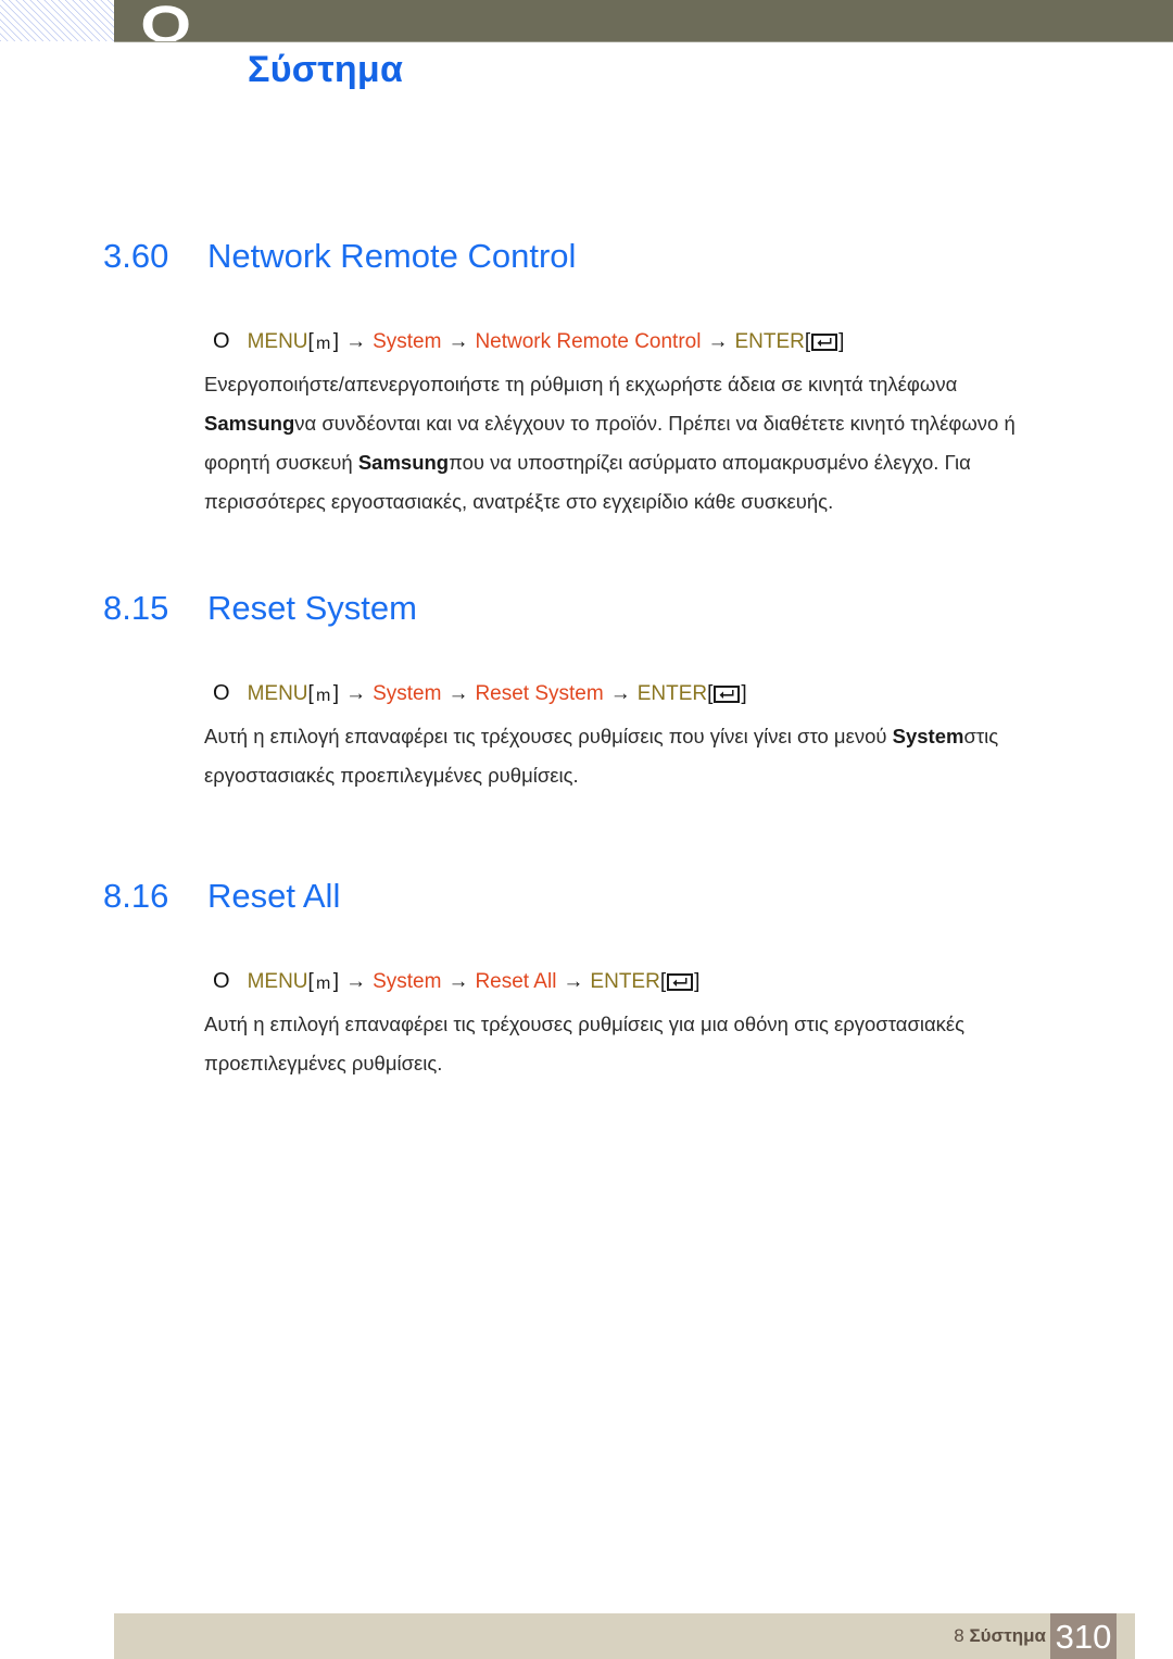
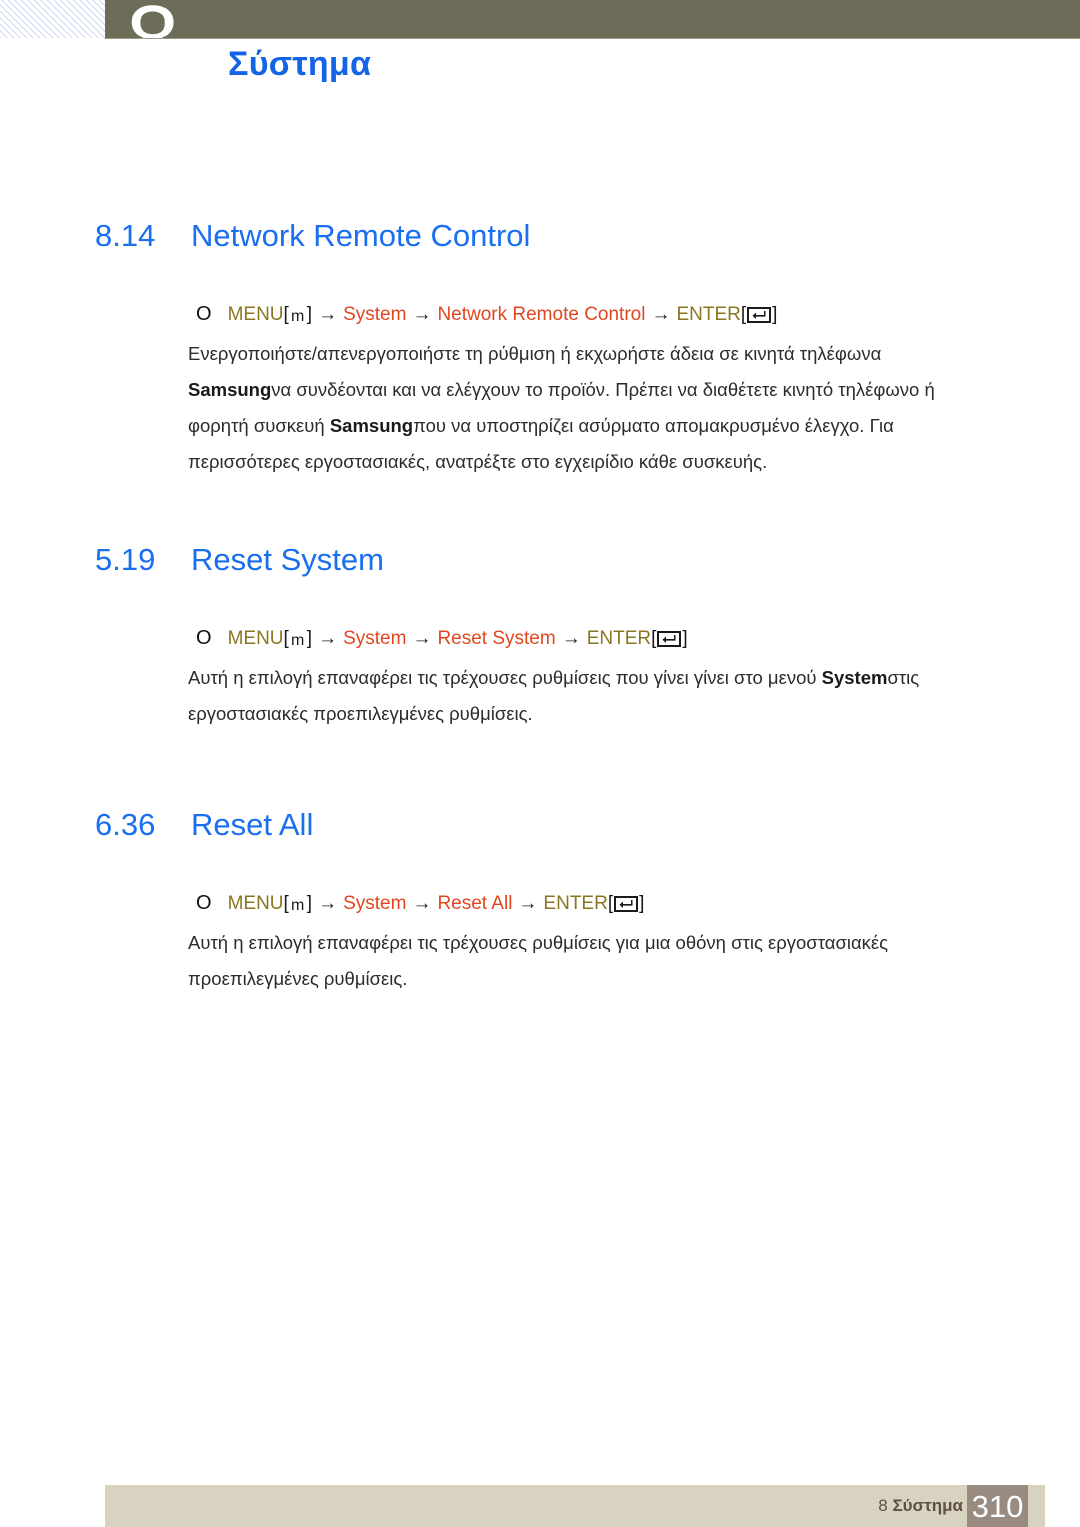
  Σύστημα
- 3.60 Network Remote Control
+ 8.14 Network Remote Control
  O MENU[
  m
  ] → System → Network Remote Control → ENTER[ ]
  Ενεργοποιήστε/απενεργοποιήστε τη ρύθμιση ή εκχωρήστε άδεια σε κινητά τηλέφωνα Samsungνα συνδέονται και να ελέγχουν το προϊόν. Πρέπει να διαθέτετε κινητό τηλέφωνο ή φορητή συσκευή Samsungπου να υποστηρίζει ασύρματο απομακρυσμένο έλεγχο. Για περισσότερες εργοστασιακές, ανατρέξτε στο εγχειρίδιο κάθε συσκευής.
- 8.15 Reset System
+ 5.19 Reset System
  O MENU[
  m
  ] → System → Reset System → ENTER[ ]
  Αυτή η επιλογή επαναφέρει τις τρέχουσες ρυθμίσεις που γίνει γίνει στο μενού Systemστις εργοστασιακές προεπιλεγμένες ρυθμίσεις.
- 8.16 Reset All
+ 6.36 Reset All
  O MENU[
  m
  ] → System → Reset All → ENTER[ ]
  Αυτή η επιλογή επαναφέρει τις τρέχουσες ρυθμίσεις για μια οθόνη στις εργοστασιακές προεπιλεγμένες ρυθμίσεις.
  8 Σύστημα
  310
